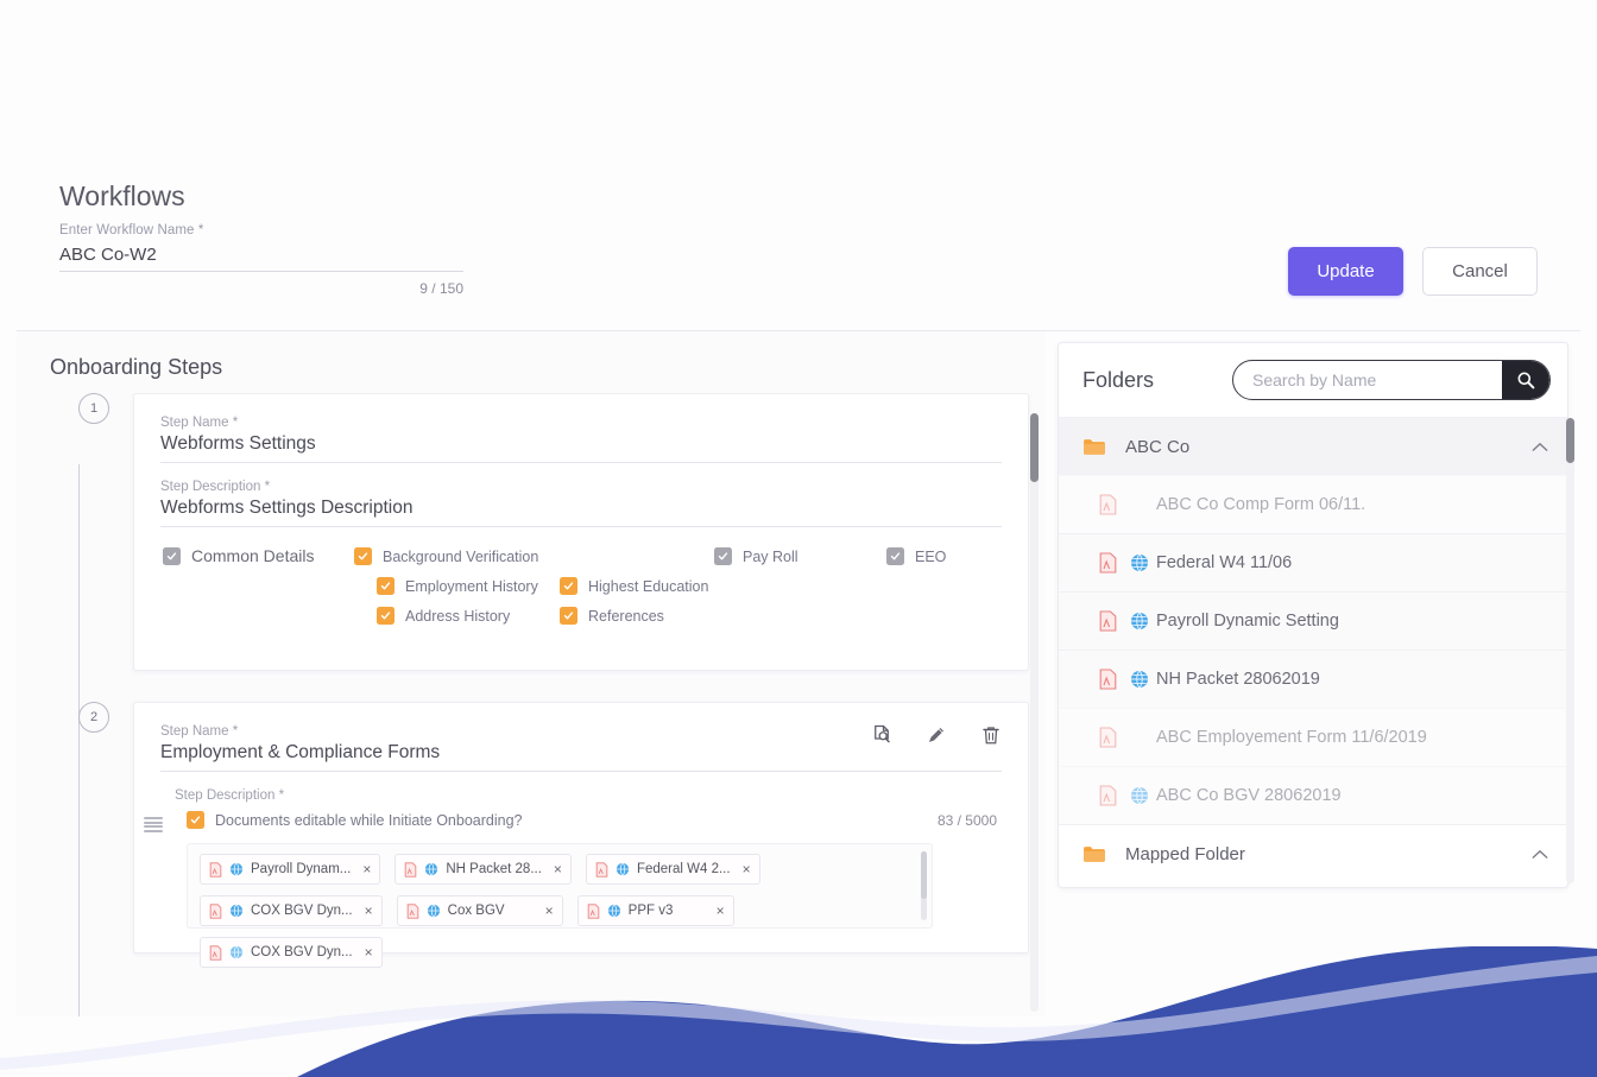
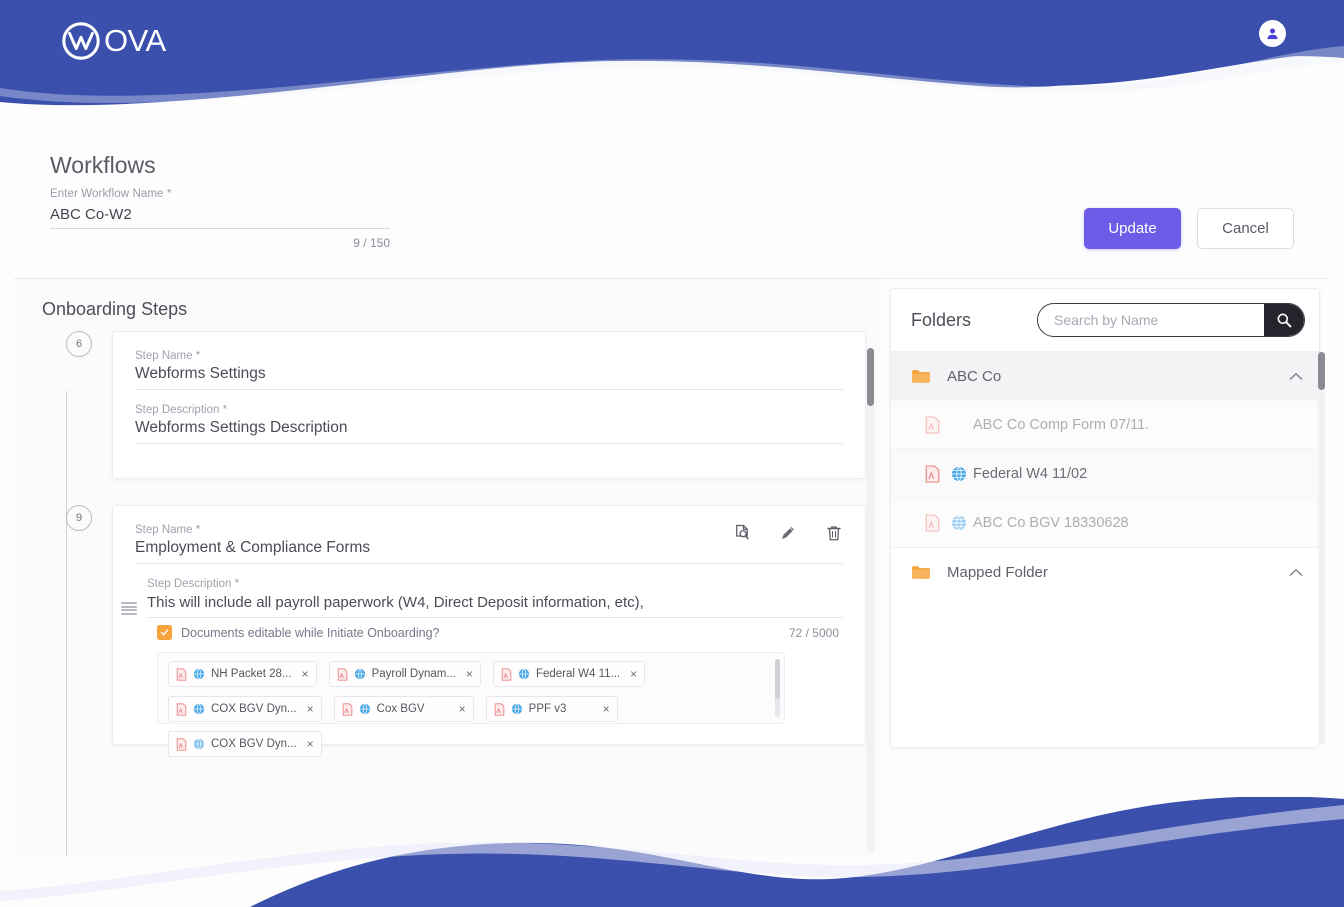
+ OVA
  Workflows
  Enter Workflow Name *
  ABC Co-W2
  9 / 150
  Update
  Cancel
  Onboarding Steps
- 1
+ 6
  Step Name *
  Webforms Settings
  Step Description *
  Webforms Settings Description
- Common Details
- Background Verification
- Pay Roll
- EEO
- Employment History
- Highest Education
- Address History
- References
- 2
+ 9
  Step Name *
  Employment & Compliance Forms
  Step Description *
+ This will include all payroll paperwork (W4, Direct Deposit information, etc),
  Documents editable while Initiate Onboarding?
- 83 / 5000
+ 72 / 5000
- Payroll Dynam...
+ NH Packet 28...
  ×
- NH Packet 28...
+ Payroll Dynam...
  ×
- Federal W4 2...
+ Federal W4 11...
  ×
  COX BGV Dyn...
  ×
  Cox BGV
  ×
  PPF v3
  ×
  COX BGV Dyn...
  ×
  Folders
  Search by Name
  ABC Co
- ABC Co Comp Form 06/11.
+ ABC Co Comp Form 07/11.
- Federal W4 11/06
+ Federal W4 11/02
- Payroll Dynamic Setting
- NH Packet 28062019
- ABC Employement Form 11/6/2019
- ABC Co BGV 28062019
+ ABC Co BGV 18330628
  Mapped Folder
